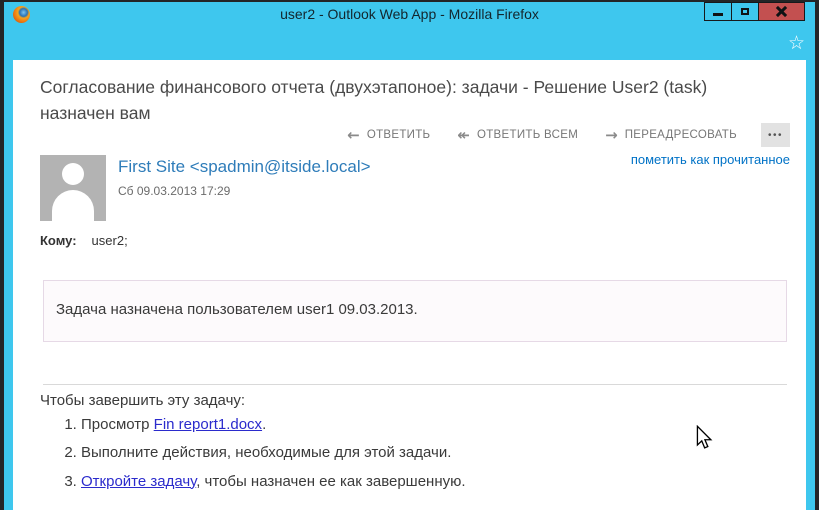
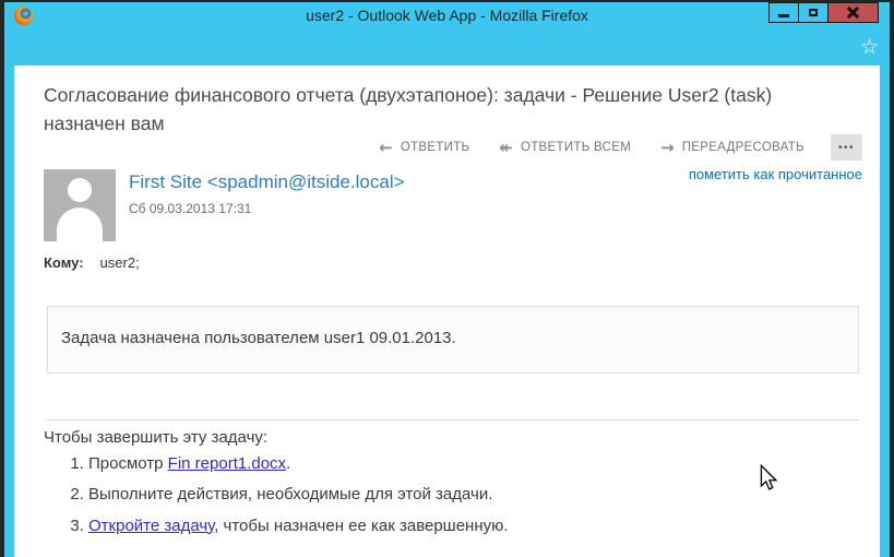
  user2 - Outlook Web App - Mozilla Firefox
  ☆
  Согласование финансового отчета (двухэтапоное): задачи - Решение User2 (task) назначен вам
  ←
  ОТВЕТИТЬ
  ↞
  ОТВЕТИТЬ ВСЕМ
  →
  ПЕРЕАДРЕСОВАТЬ
  •••
  пометить как прочитанное
  First Site <spadmin@itside.local>
- Сб 09.03.2013 17:29
+ Сб 09.03.2013 17:31
  Кому: user2;
- Задача назначена пользователем user1 09.03.2013.
+ Задача назначена пользователем user1 09.01.2013.
  Чтобы завершить эту задачу:
  Просмотр Fin report1.docx.
  Выполните действия, необходимые для этой задачи.
  Откройте задачу, чтобы назначен ее как завершенную.
